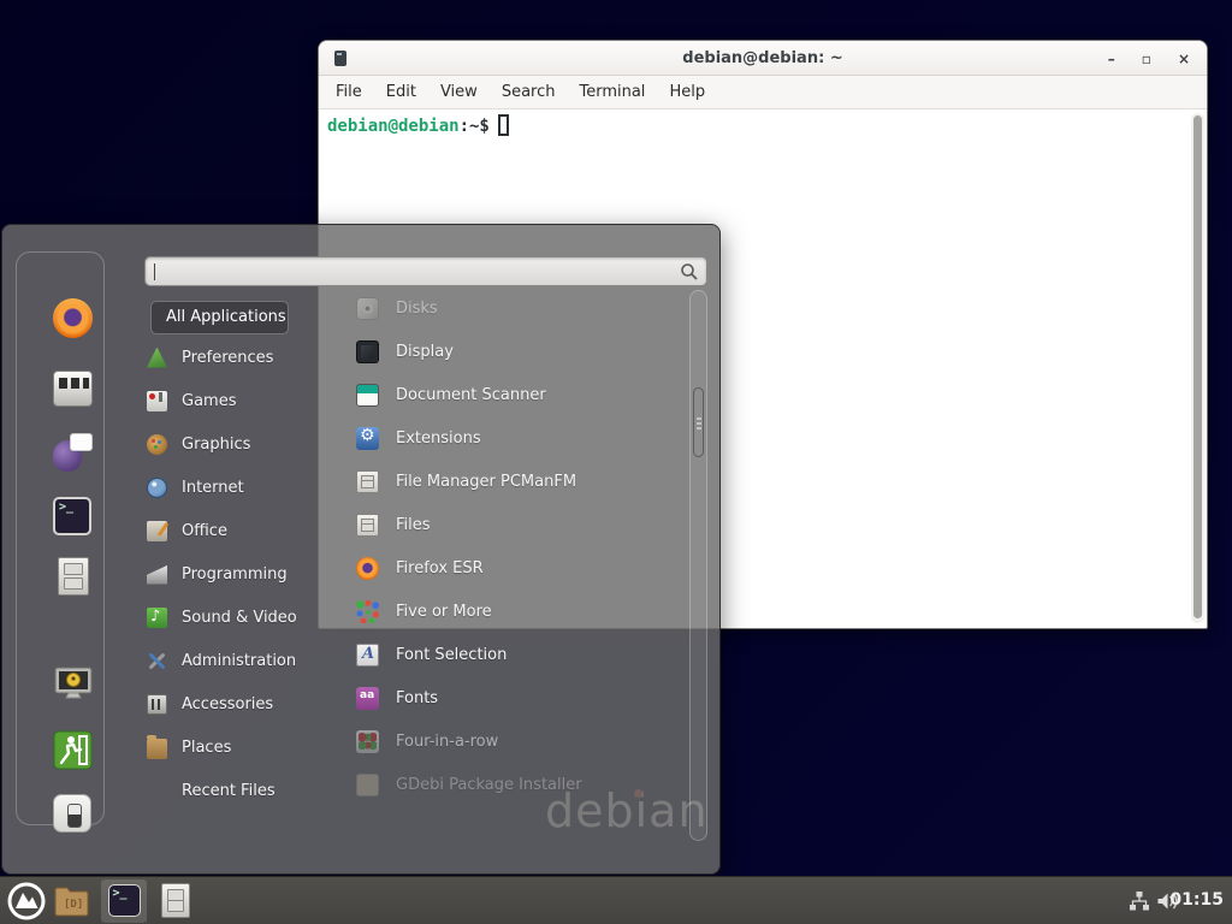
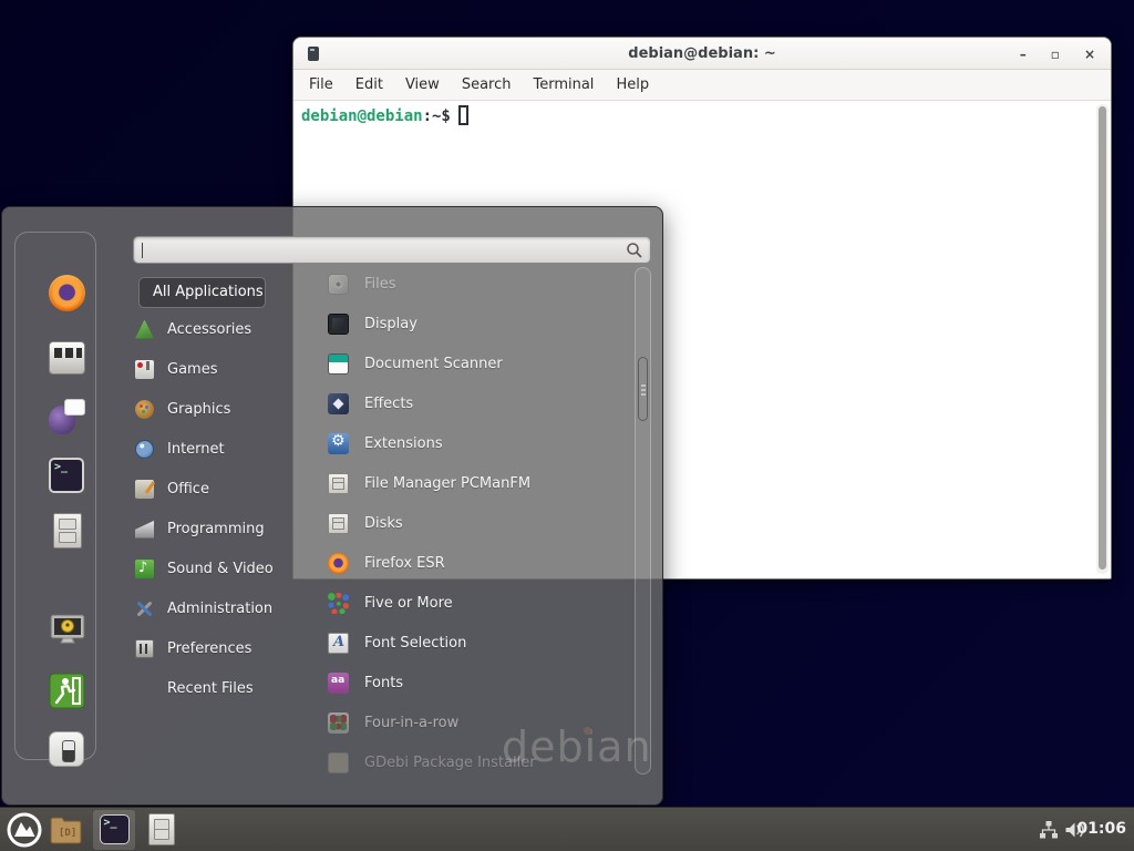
  debian
  debian@debian: ~
  –
  ▫
  ×
  File
  Edit
  View
  Search
  Terminal
  Help
  debian@debian:~$
  All Applications
- Preferences
+ Accessories
  Games
  Graphics
  Internet
  Office
  Programming
  Sound & Video
  Administration
- Accessories
+ Preferences
- Places
  Recent Files
- Disks
+ Files
  Display
  Document Scanner
+ Effects
  Extensions
  File Manager PCManFM
- Files
+ Disks
  Firefox ESR
  Five or More
  Font Selection
  Fonts
  Four-in-a-row
  GDebi Package Installer
  [D]
- 01:15
+ 01:06
